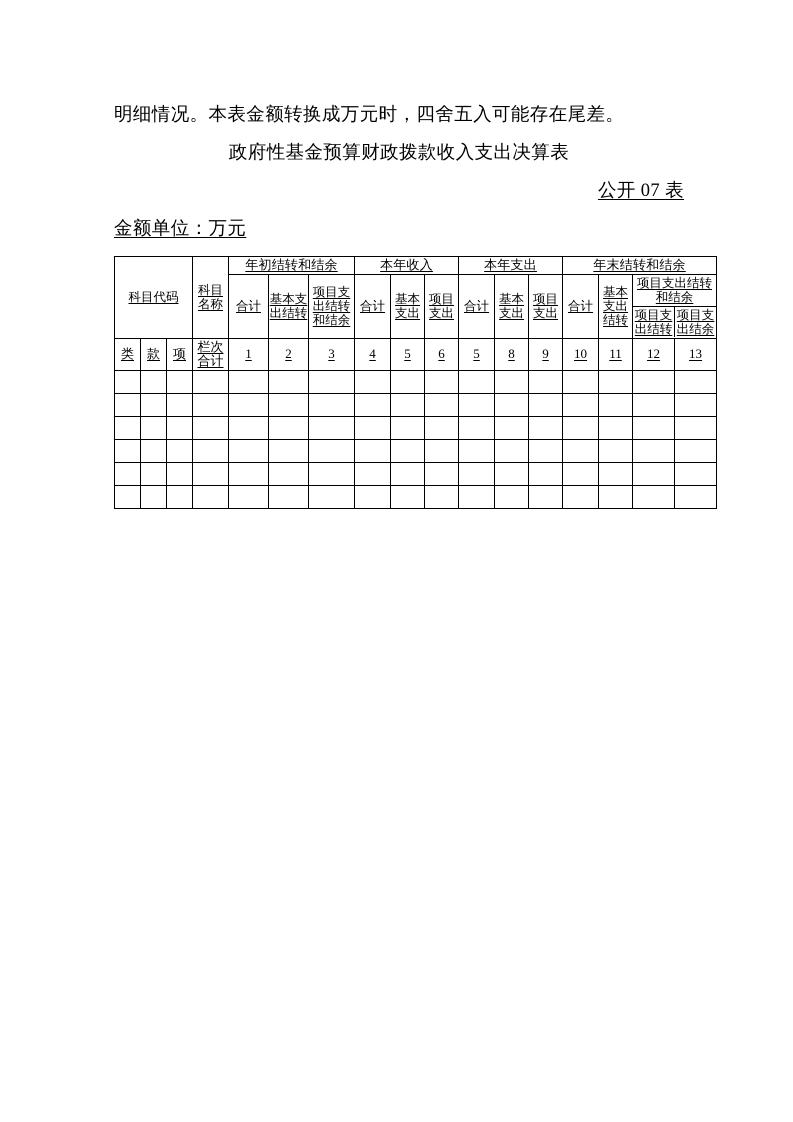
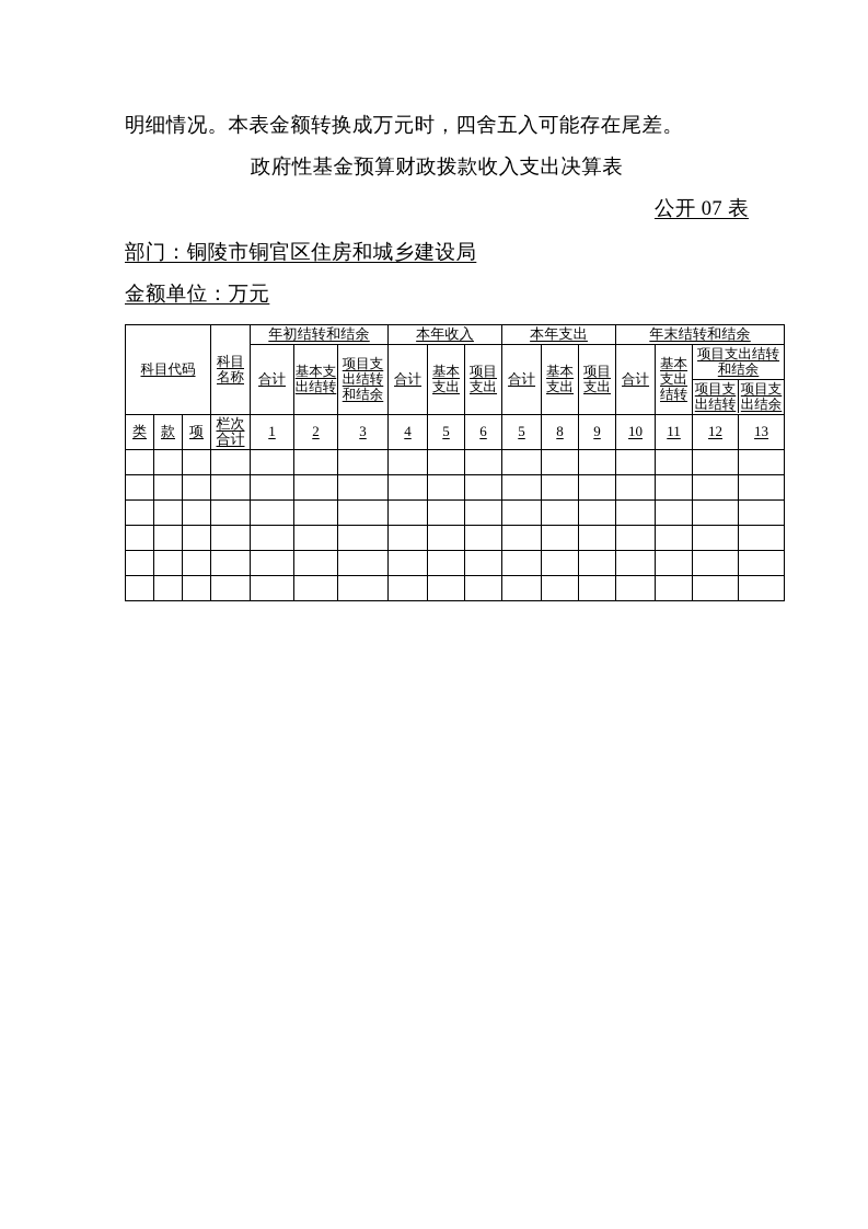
  明细情况。本表金额转换成万元时，四舍五入可能存在尾差。
  政府性基金预算财政拨款收入支出决算表
  公开 07 表
+ 部门：铜陵市铜官区住房和城乡建设局
  金额单位：万元
  科目代码	科目名称	年初结转和结余	本年收入	本年支出	年末结转和结余
  合计	基本支出结转	项目支出结转和结余	合计	基本支出	项目支出	合计	基本支出	项目支出	合计	基本支出结转	项目支出结转和结余
  项目支出结转	项目支出结余
  类	款	项	栏次 合计	1	2	3	4	5	6	5	8	9	10	11	12	13
